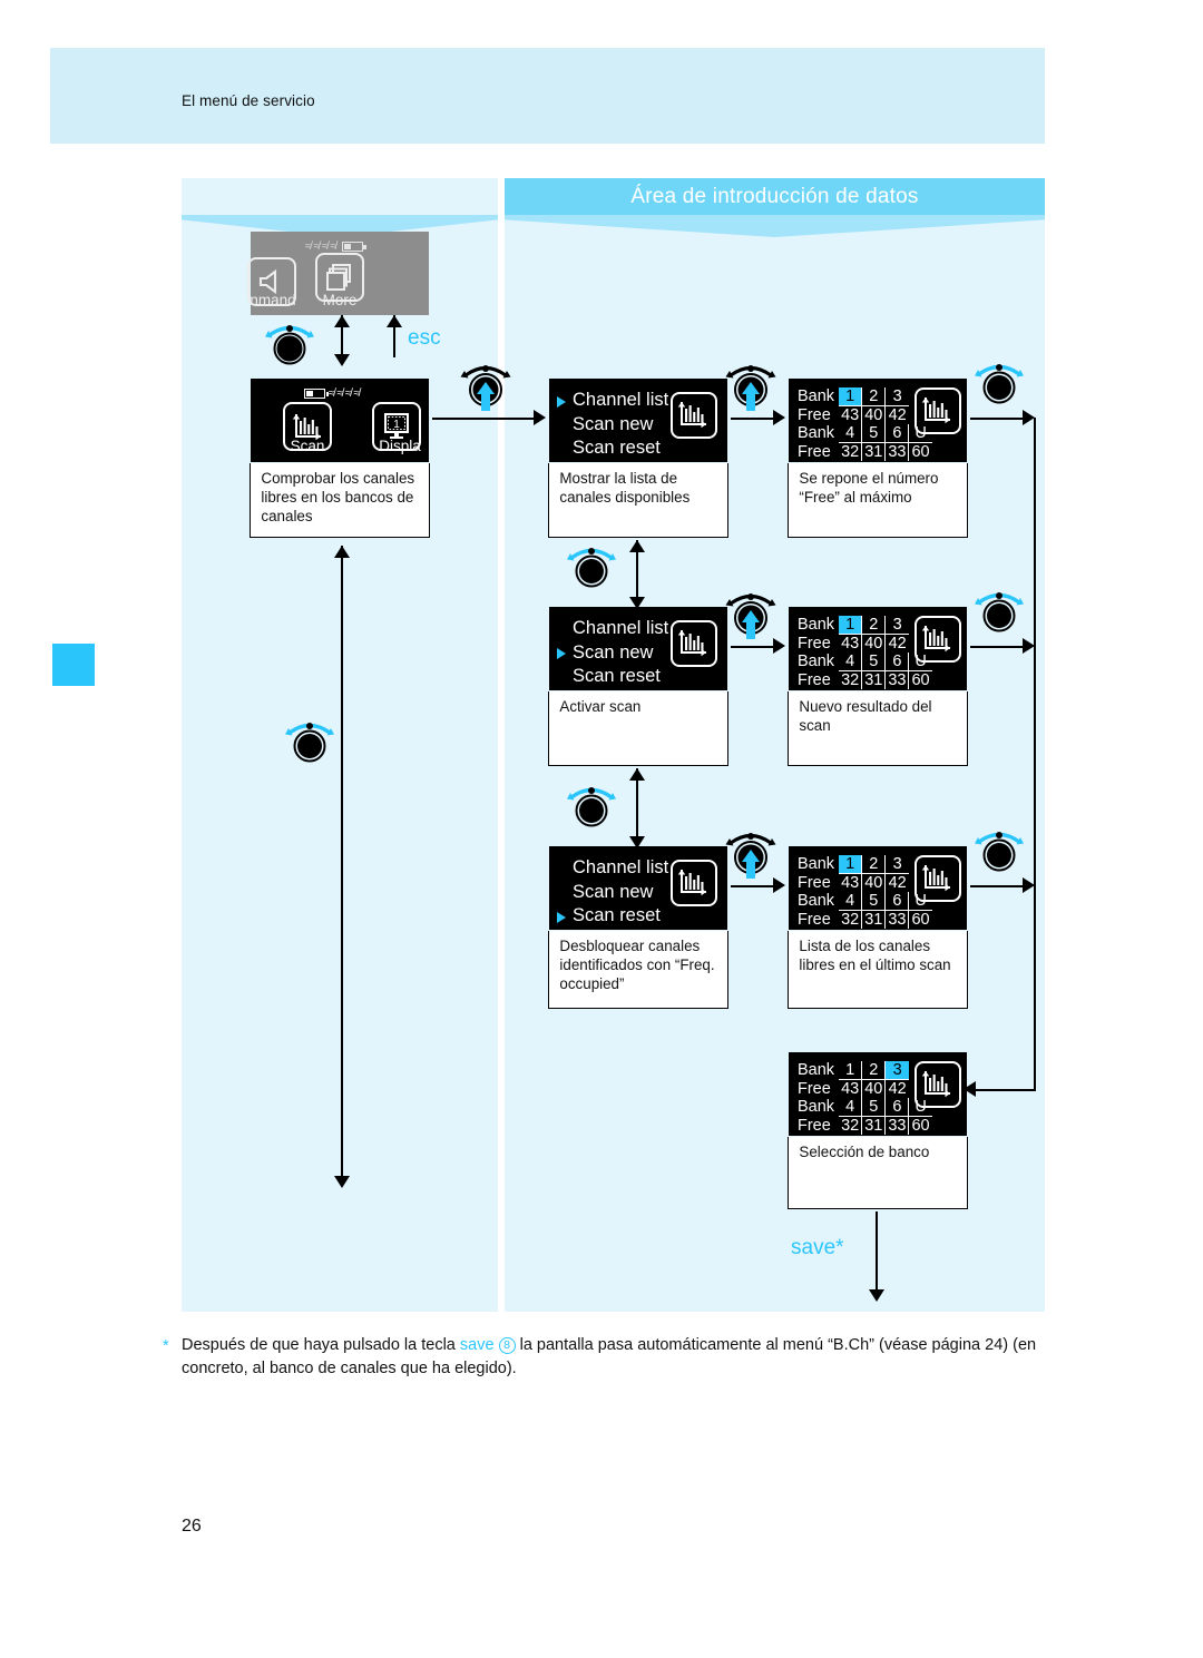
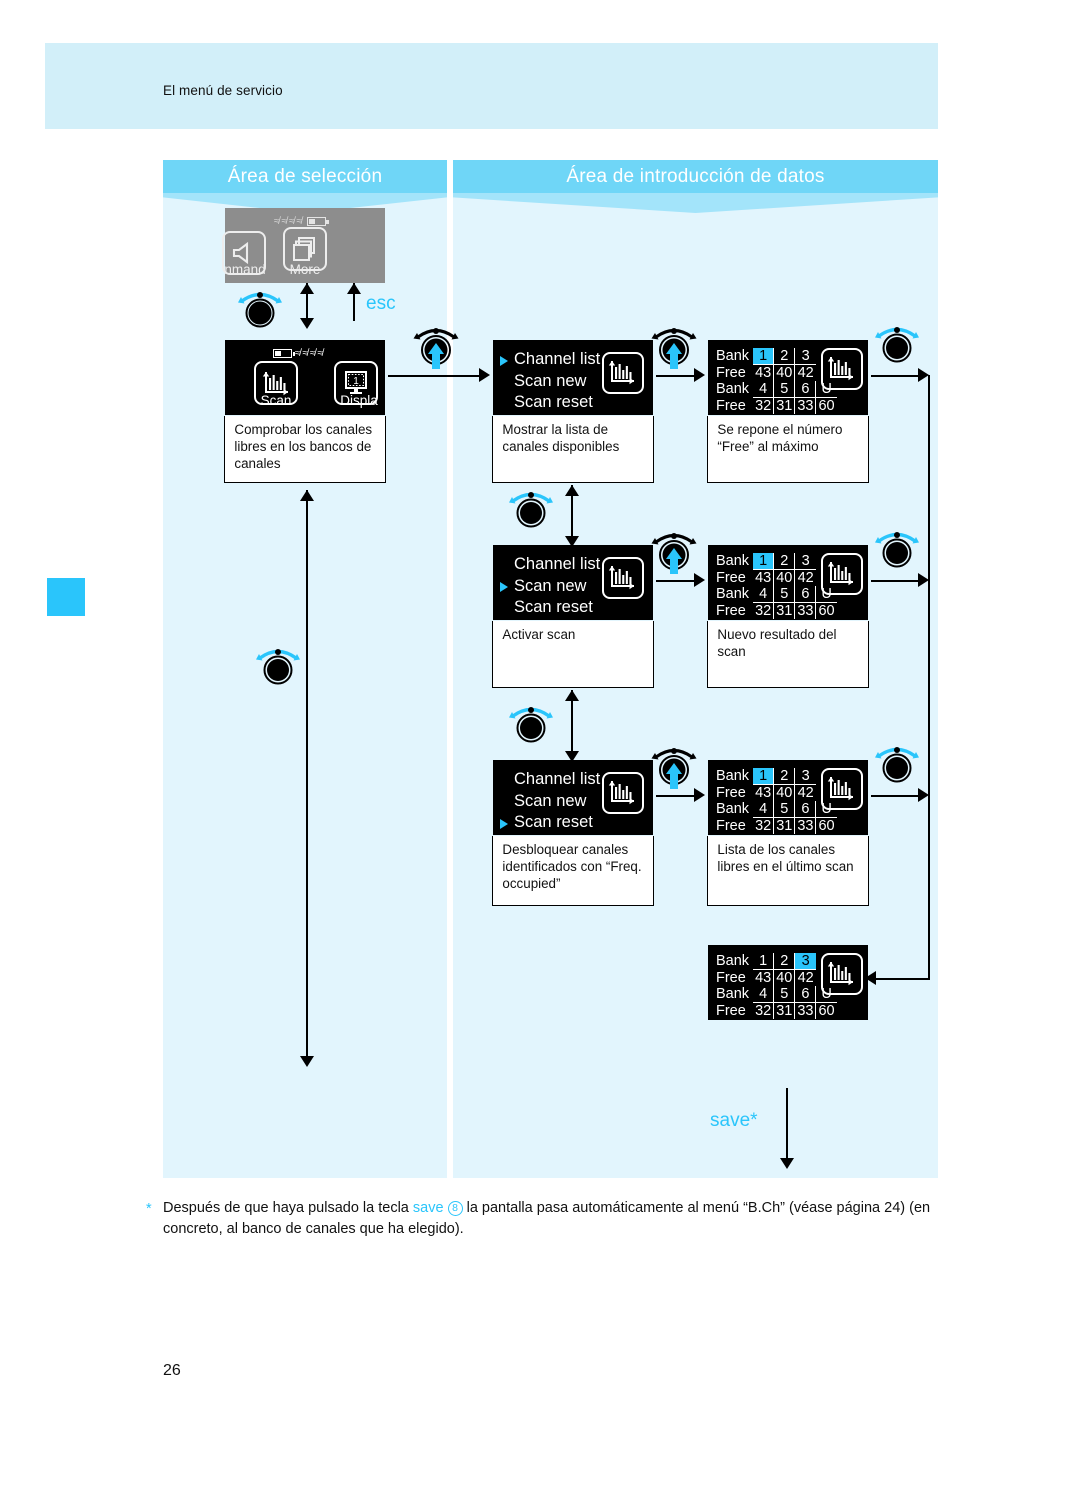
  El menú de servicio
+ Área de selección
  Área de introducción de datos
  ≉≉≉≉
  nmand
  More
  esc
  ≉≉≉≉
  Scan
  1
  Displa
  Comprobar los canales libres en los bancos de canales
  Channel list
  Scan new
  Scan reset
  Mostrar la lista de canales disponibles
  Bank	1	2	3
  Free	43	40	42
  Bank	4	5	6	U
  Free	32	31	33	60
  Se repone el número “Free” al máximo
  Channel list
  Scan new
  Scan reset
  Activar scan
  Bank	1	2	3
  Free	43	40	42
  Bank	4	5	6	U
  Free	32	31	33	60
  Nuevo resultado del scan
  Channel list
  Scan new
  Scan reset
  Desbloquear canales identificados con “Freq. occupied”
  Bank	1	2	3
  Free	43	40	42
  Bank	4	5	6	U
  Free	32	31	33	60
  Lista de los canales libres en el último scan
  Bank	1	2	3
  Free	43	40	42
  Bank	4	5	6	U
  Free	32	31	33	60
- Selección de banco
  save*
  *
  Después de que haya pulsado la tecla save 8 la pantalla pasa automáticamente al menú “B.Ch” (véase página 24) (en concreto, al banco de canales que ha elegido).
  26
